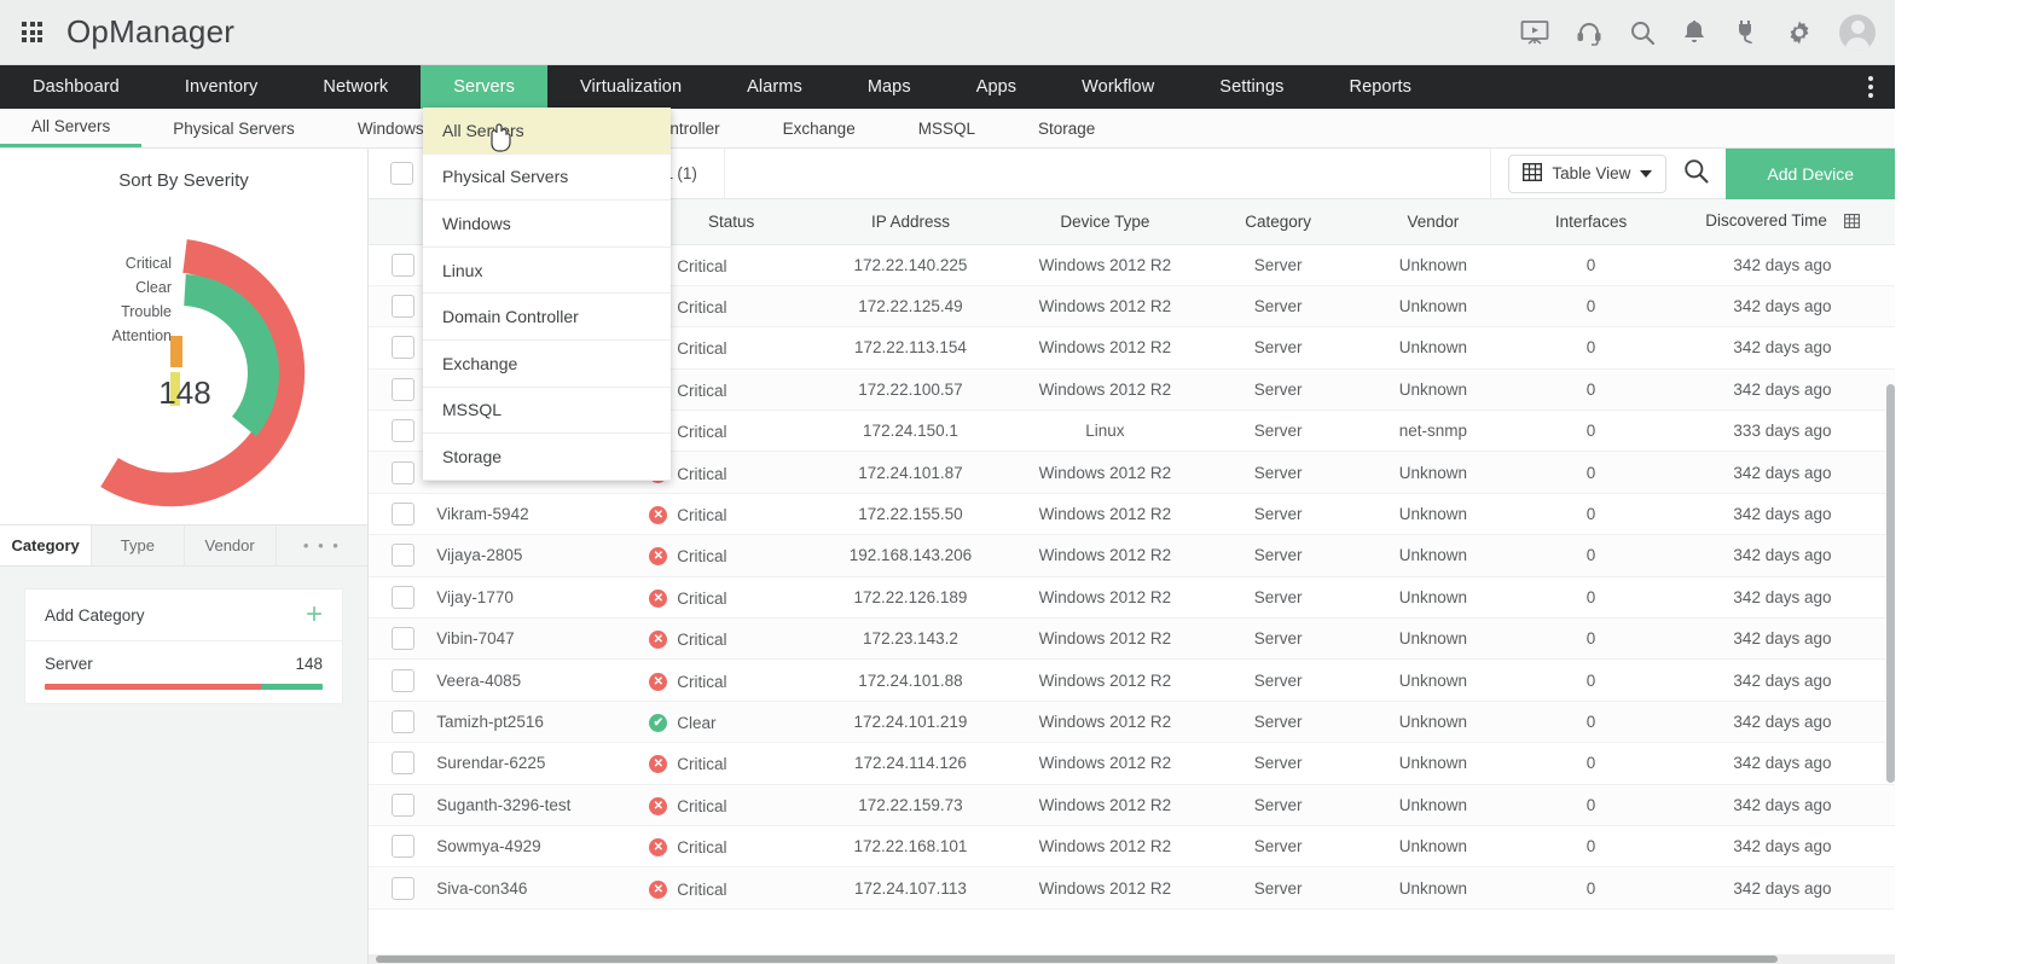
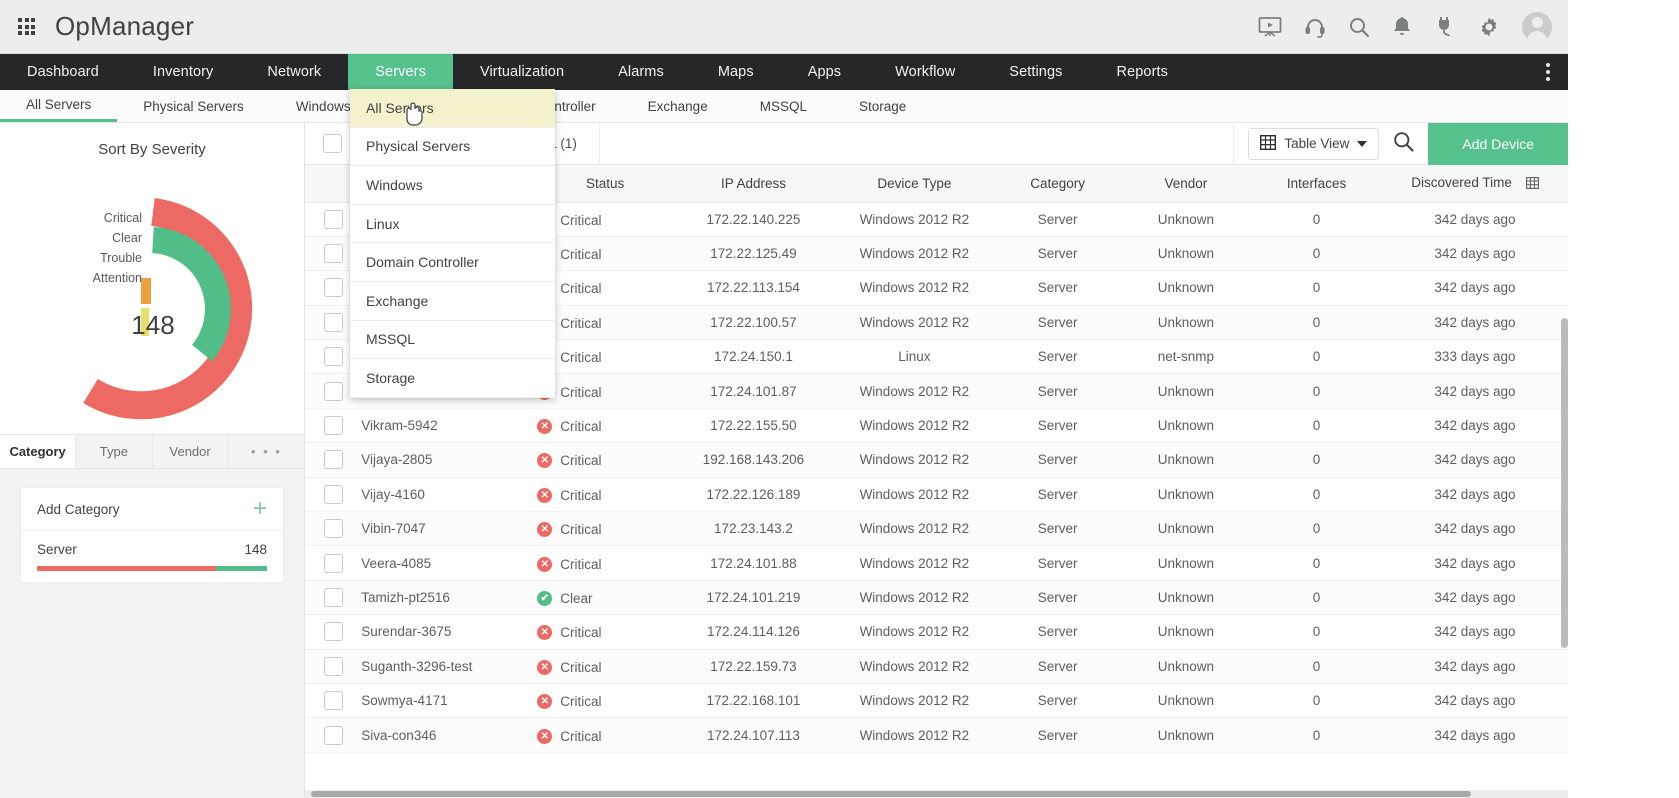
  OpManager
  Dashboard
  Inventory
  Network
  Servers
  Virtualization
  Alarms
  Maps
  Apps
  Workflow
  Settings
  Reports
  All Servers
  Physical Servers
  Windows
  Exchange
  MSSQL
  Storage
  Sort By Severity
  Critical
  Clear
  Trouble
  Attention
  148
  Category
  Type
  Vendor
  • • •
  Add Category
  +
  Server
  148
  Table View
  Add Device
  		Status	IP Address	Device Type	Category	Vendor	Interfaces	Discovered Time
  		Critical	172.22.140.225	Windows 2012 R2	Server	Unknown	0	342 days ago
  		Critical	172.22.125.49	Windows 2012 R2	Server	Unknown	0	342 days ago
  		Critical	172.22.113.154	Windows 2012 R2	Server	Unknown	0	342 days ago
  		Critical	172.22.100.57	Windows 2012 R2	Server	Unknown	0	342 days ago
  		Critical	172.24.150.1	Linux	Server	net-snmp	0	333 days ago
  		Critical	172.24.101.87	Windows 2012 R2	Server	Unknown	0	342 days ago
  	Vikram-5942	✕ Critical	172.22.155.50	Windows 2012 R2	Server	Unknown	0	342 days ago
  	Vijaya-2805	✕ Critical	192.168.143.206	Windows 2012 R2	Server	Unknown	0	342 days ago
- 	Vijay-1770	✕ Critical	172.22.126.189	Windows 2012 R2	Server	Unknown	0	342 days ago
+ 	Vijay-4160	✕ Critical	172.22.126.189	Windows 2012 R2	Server	Unknown	0	342 days ago
  	Vibin-7047	✕ Critical	172.23.143.2	Windows 2012 R2	Server	Unknown	0	342 days ago
  	Veera-4085	✕ Critical	172.24.101.88	Windows 2012 R2	Server	Unknown	0	342 days ago
  	Tamizh-pt2516	✔ Clear	172.24.101.219	Windows 2012 R2	Server	Unknown	0	342 days ago
- 	Surendar-6225	✕ Critical	172.24.114.126	Windows 2012 R2	Server	Unknown	0	342 days ago
+ 	Surendar-3675	✕ Critical	172.24.114.126	Windows 2012 R2	Server	Unknown	0	342 days ago
  	Suganth-3296-test	✕ Critical	172.22.159.73	Windows 2012 R2	Server	Unknown	0	342 days ago
- 	Sowmya-4929	✕ Critical	172.22.168.101	Windows 2012 R2	Server	Unknown	0	342 days ago
+ 	Sowmya-4171	✕ Critical	172.22.168.101	Windows 2012 R2	Server	Unknown	0	342 days ago
  	Siva-con346	✕ Critical	172.24.107.113	Windows 2012 R2	Server	Unknown	0	342 days ago
  All Serrs
  Physical Servers
  Windows
  Linux
  Domain Controller
  Exchange
  MSSQL
  Storage
